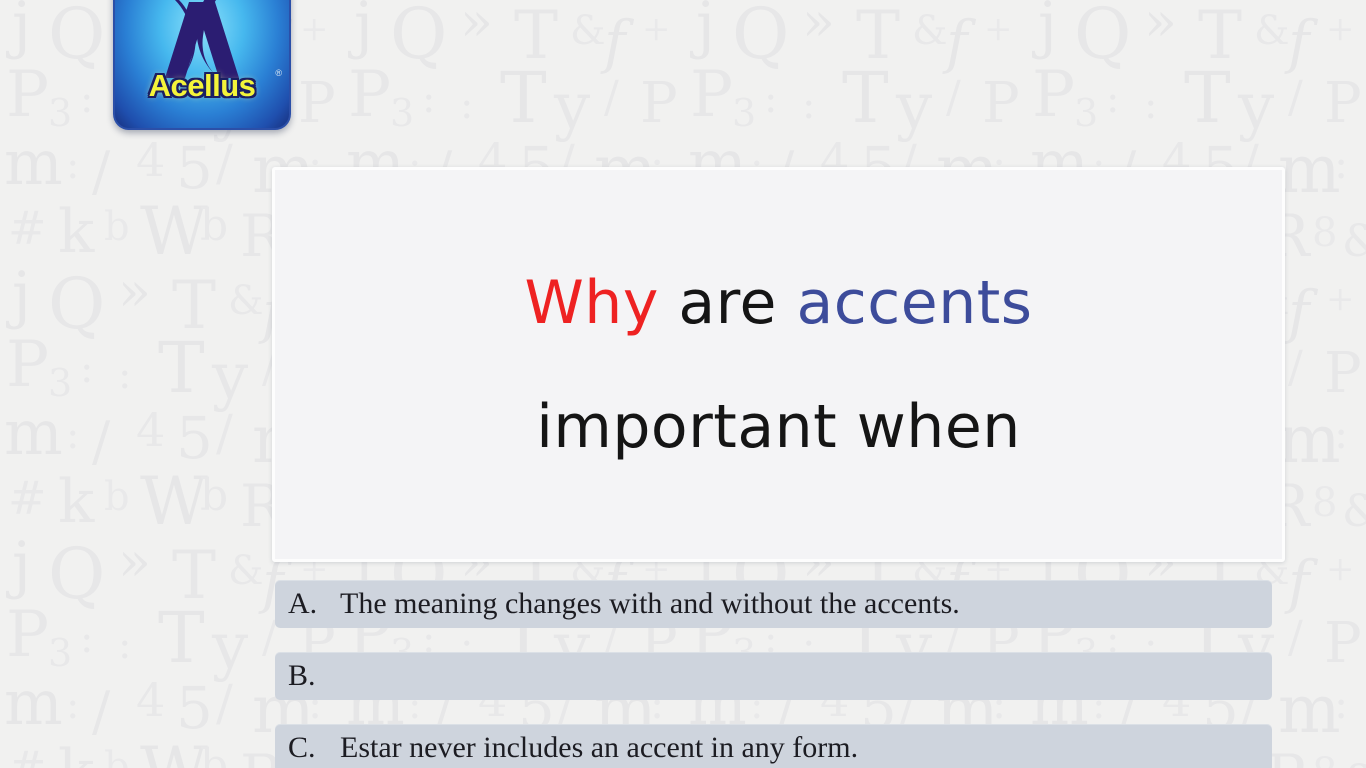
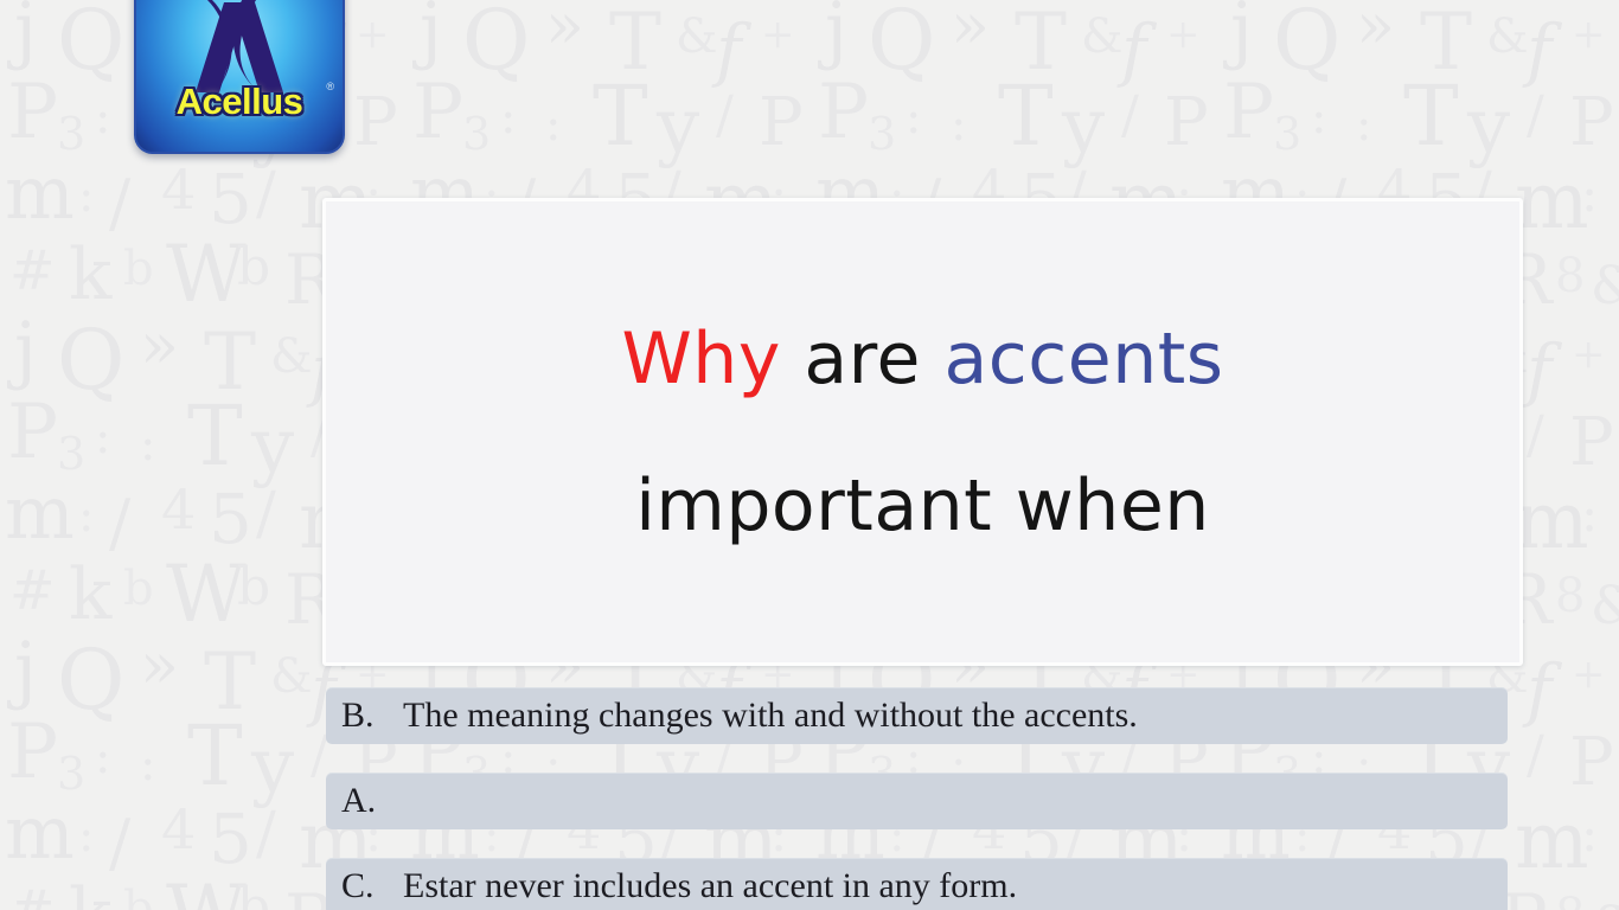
  Acellus
  ®
  Why are accents
  important when
- A.
+ B.
  The meaning changes with and without the accents.
- B.
+ A.
  C.
  Estar never includes an accent in any form.
